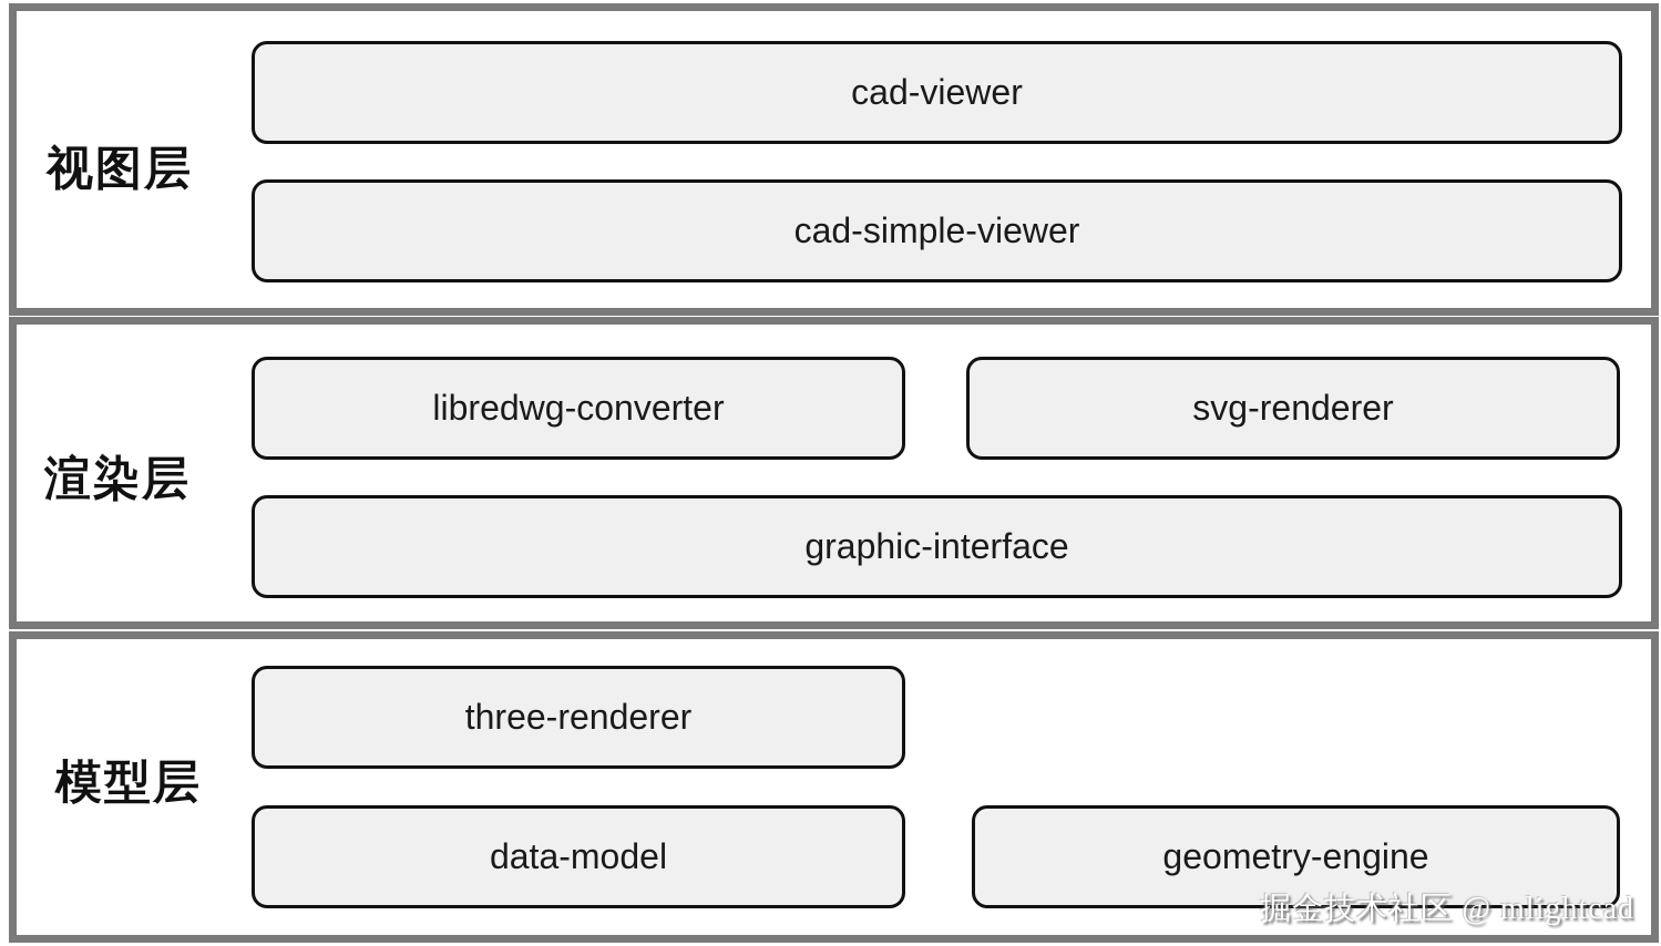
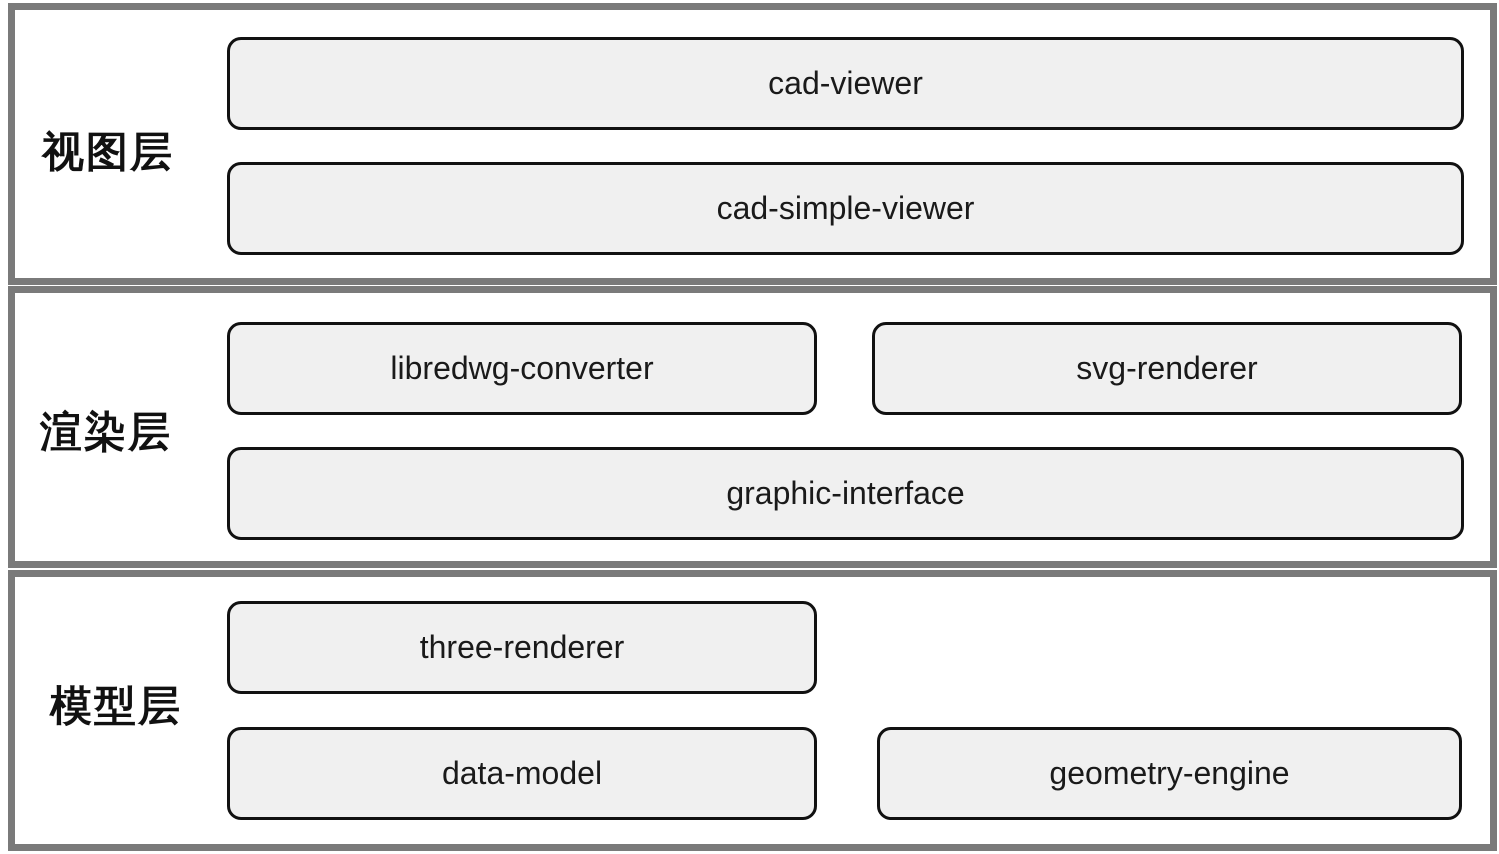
  视图层
  渲染层
  模型层
  cad-viewer
  cad-simple-viewer
  libredwg-converter
  svg-renderer
  graphic-interface
  three-renderer
  data-model
  geometry-engine
- 掘金技术社区 @ mlightcad
